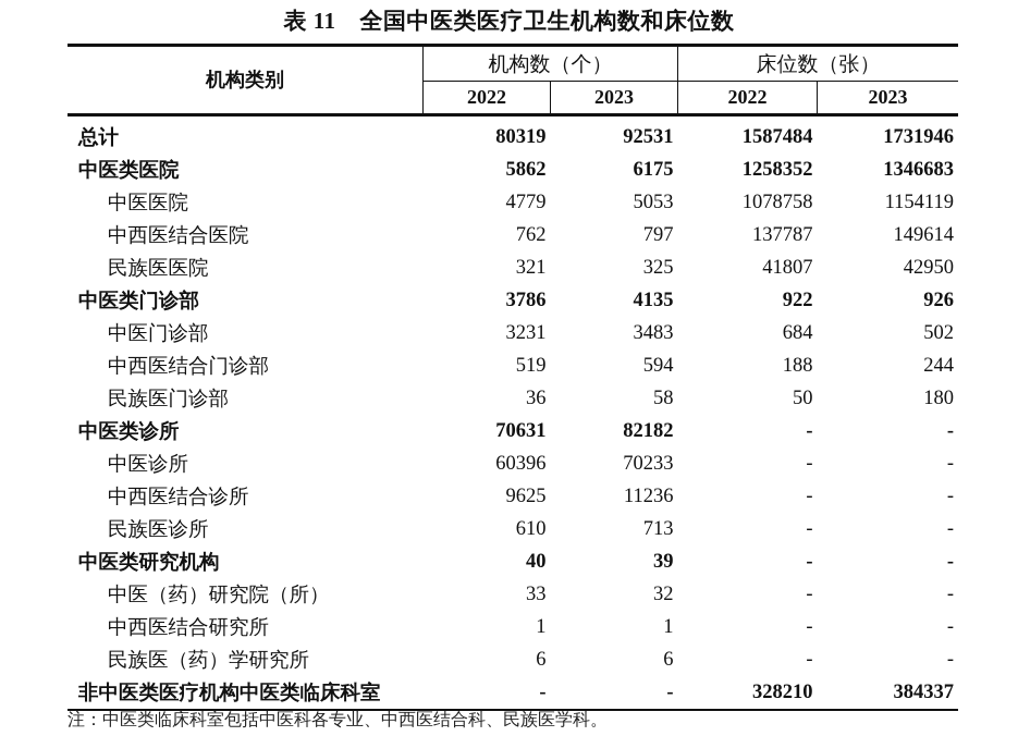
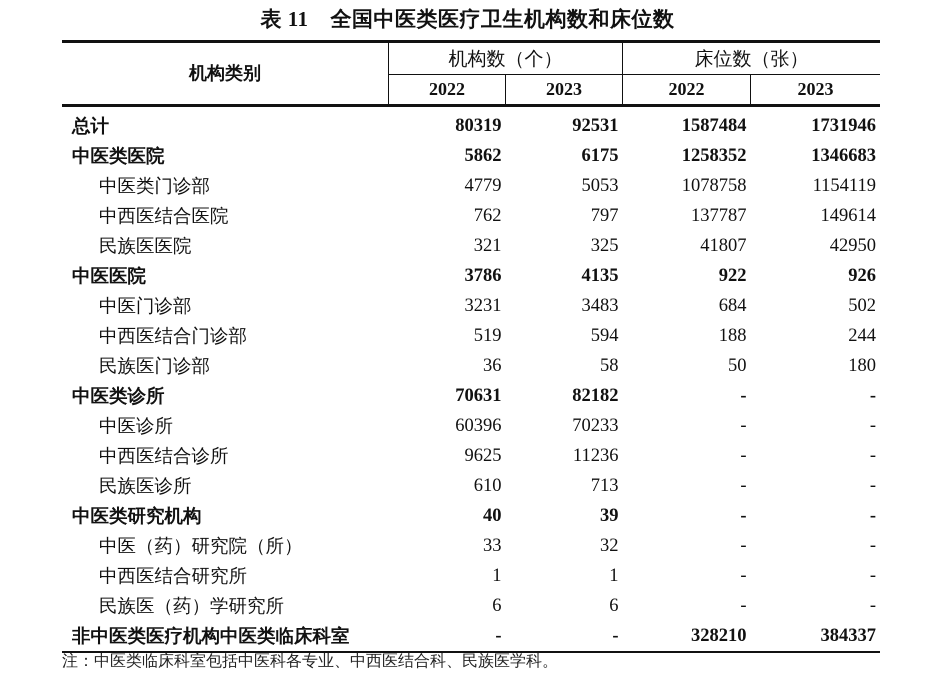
  表 11 全国中医类医疗卫生机构数和床位数
  机构类别	机构数（个）	床位数（张）
  2022	2023	2022	2023
  总计	80319	92531	1587484	1731946
  中医类医院	5862	6175	1258352	1346683
- 中医医院	4779	5053	1078758	1154119
+ 中医类门诊部	4779	5053	1078758	1154119
  中西医结合医院	762	797	137787	149614
  民族医医院	321	325	41807	42950
- 中医类门诊部	3786	4135	922	926
+ 中医医院	3786	4135	922	926
  中医门诊部	3231	3483	684	502
  中西医结合门诊部	519	594	188	244
  民族医门诊部	36	58	50	180
  中医类诊所	70631	82182	-	-
  中医诊所	60396	70233	-	-
  中西医结合诊所	9625	11236	-	-
  民族医诊所	610	713	-	-
  中医类研究机构	40	39	-	-
  中医（药）研究院（所）	33	32	-	-
  中西医结合研究所	1	1	-	-
  民族医（药）学研究所	6	6	-	-
  非中医类医疗机构中医类临床科室	-	-	328210	384337
  注：中医类临床科室包括中医科各专业、中西医结合科、民族医学科。
